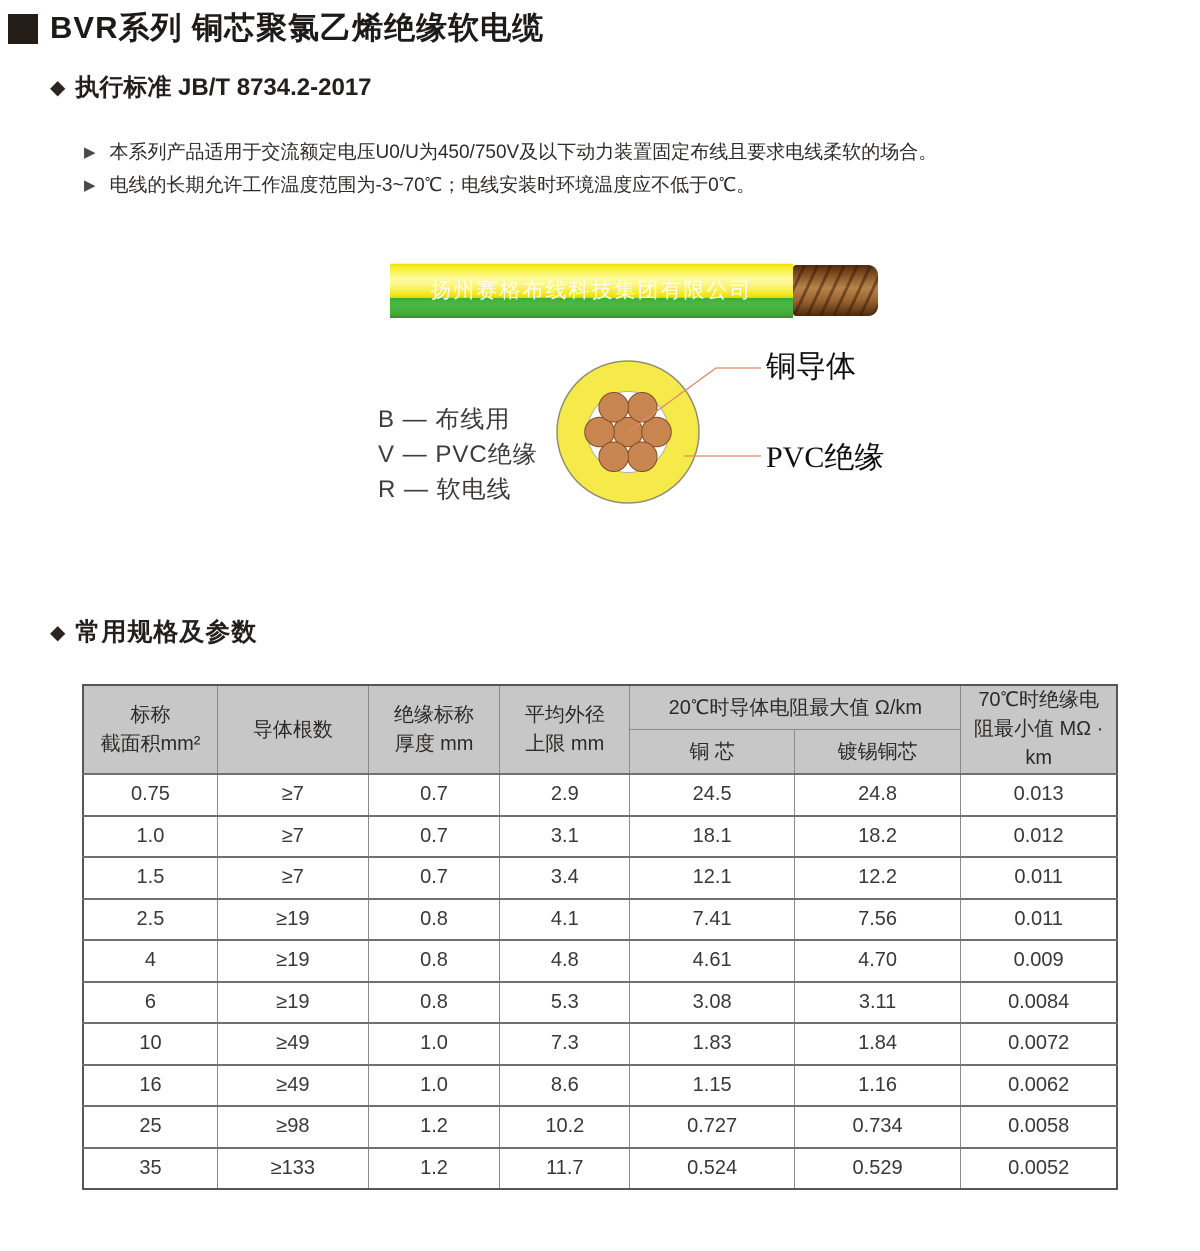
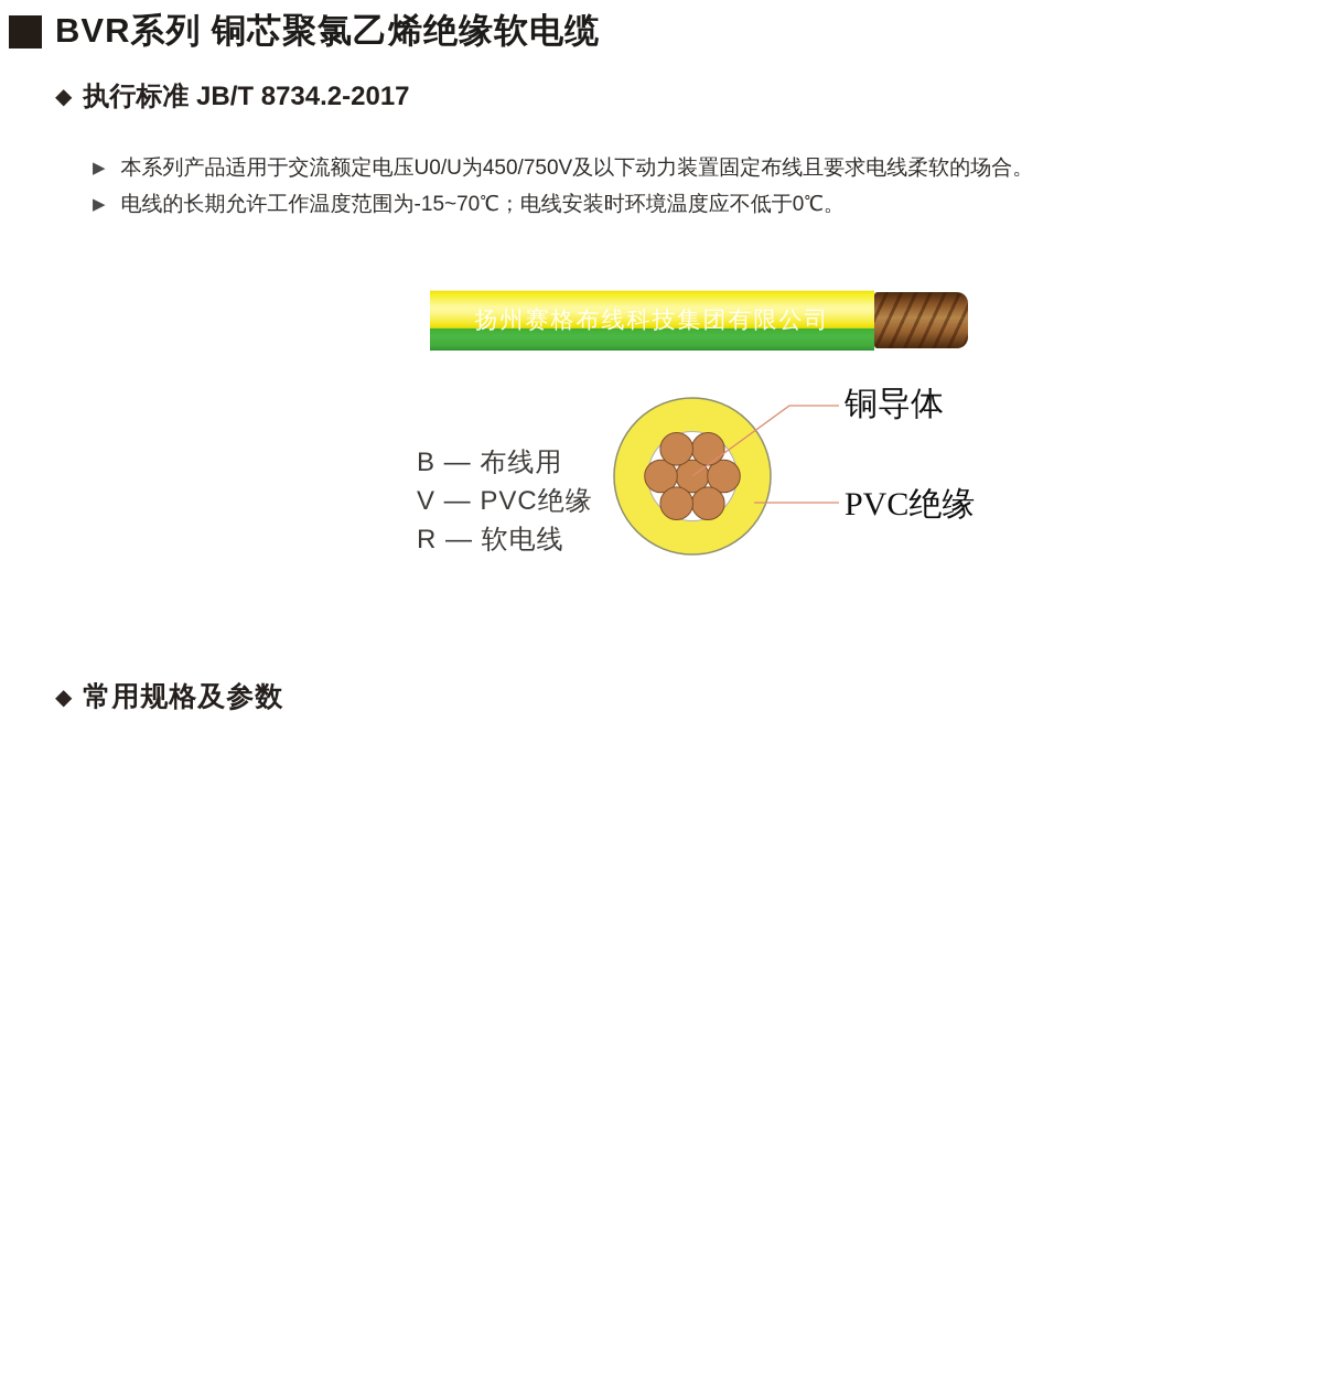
  BVR系列 铜芯聚氯乙烯绝缘软电缆
  ◆
  执行标准 JB/T 8734.2-2017
  ▶
  本系列产品适用于交流额定电压U0/U为450/750V及以下动力装置固定布线且要求电线柔软的场合。
  ▶
- 电线的长期允许工作温度范围为-3~70℃；电线安装时环境温度应不低于0℃。
+ 电线的长期允许工作温度范围为-15~70℃；电线安装时环境温度应不低于0℃。
  扬州赛格布线科技集团有限公司
  铜导体
  PVC绝缘
  B — 布线用
  V — PVC绝缘
  R — 软电线
  ◆
  常用规格及参数
- 标称 截面积mm²	导体根数	绝缘标称 厚度 mm	平均外径 上限 mm	20℃时导体电阻最大值 Ω/km	70℃时绝缘电 阻最小值 MΩ · km
- 铜 芯	镀锡铜芯
- 0.75	≥7	0.7	2.9	24.5	24.8	0.013
- 1.0	≥7	0.7	3.1	18.1	18.2	0.012
- 1.5	≥7	0.7	3.4	12.1	12.2	0.011
- 2.5	≥19	0.8	4.1	7.41	7.56	0.011
- 4	≥19	0.8	4.8	4.61	4.70	0.009
- 6	≥19	0.8	5.3	3.08	3.11	0.0084
- 10	≥49	1.0	7.3	1.83	1.84	0.0072
- 16	≥49	1.0	8.6	1.15	1.16	0.0062
- 25	≥98	1.2	10.2	0.727	0.734	0.0058
- 35	≥133	1.2	11.7	0.524	0.529	0.0052
